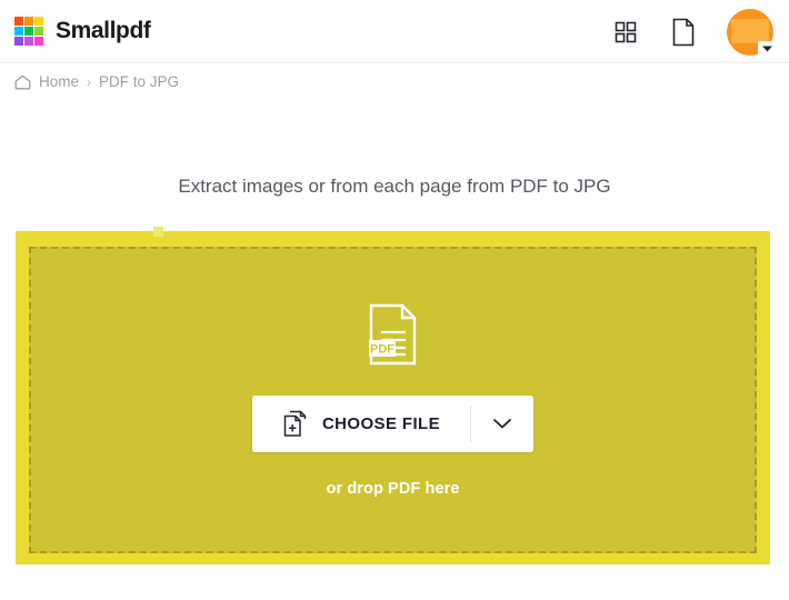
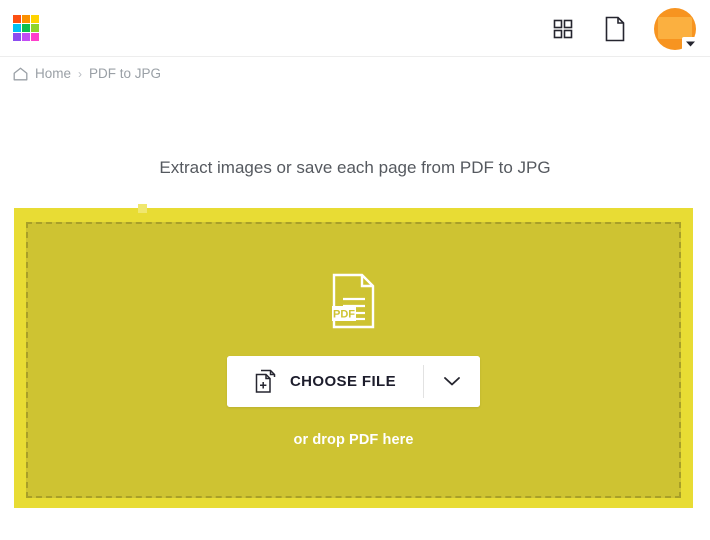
- Smallpdf
  Home
  ›
  PDF to JPG
- Extract images or from each page from PDF to JPG
+ Extract images or save each page from PDF to JPG
  PDF
  CHOOSE FILE
  or drop PDF here
